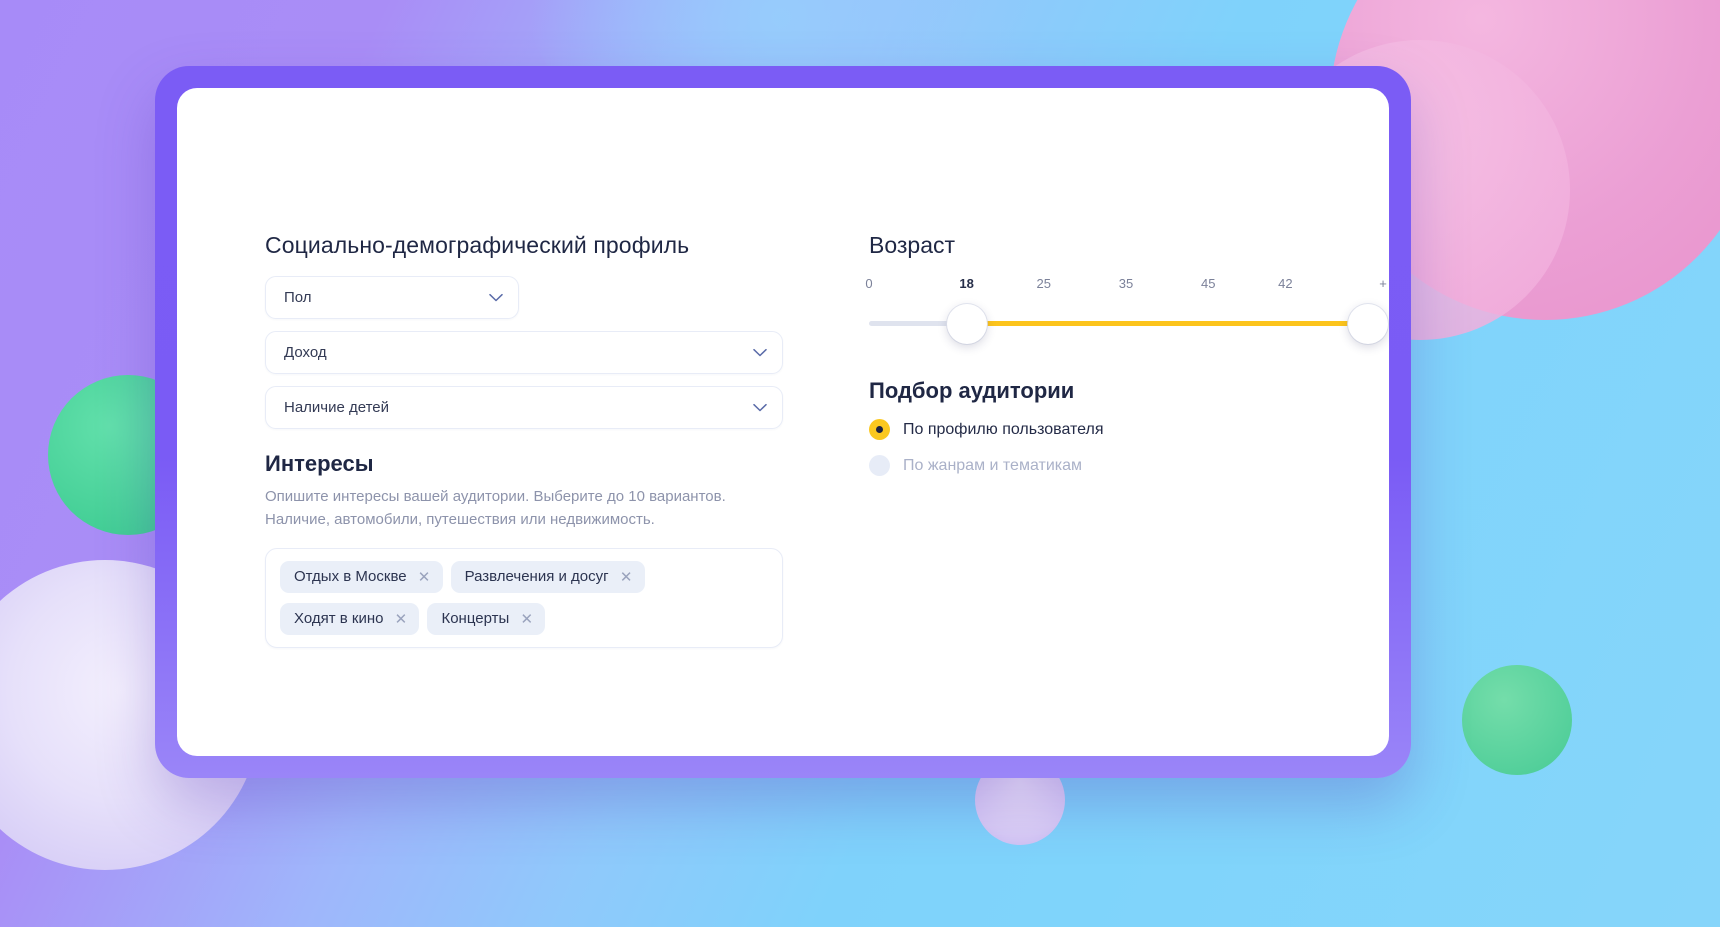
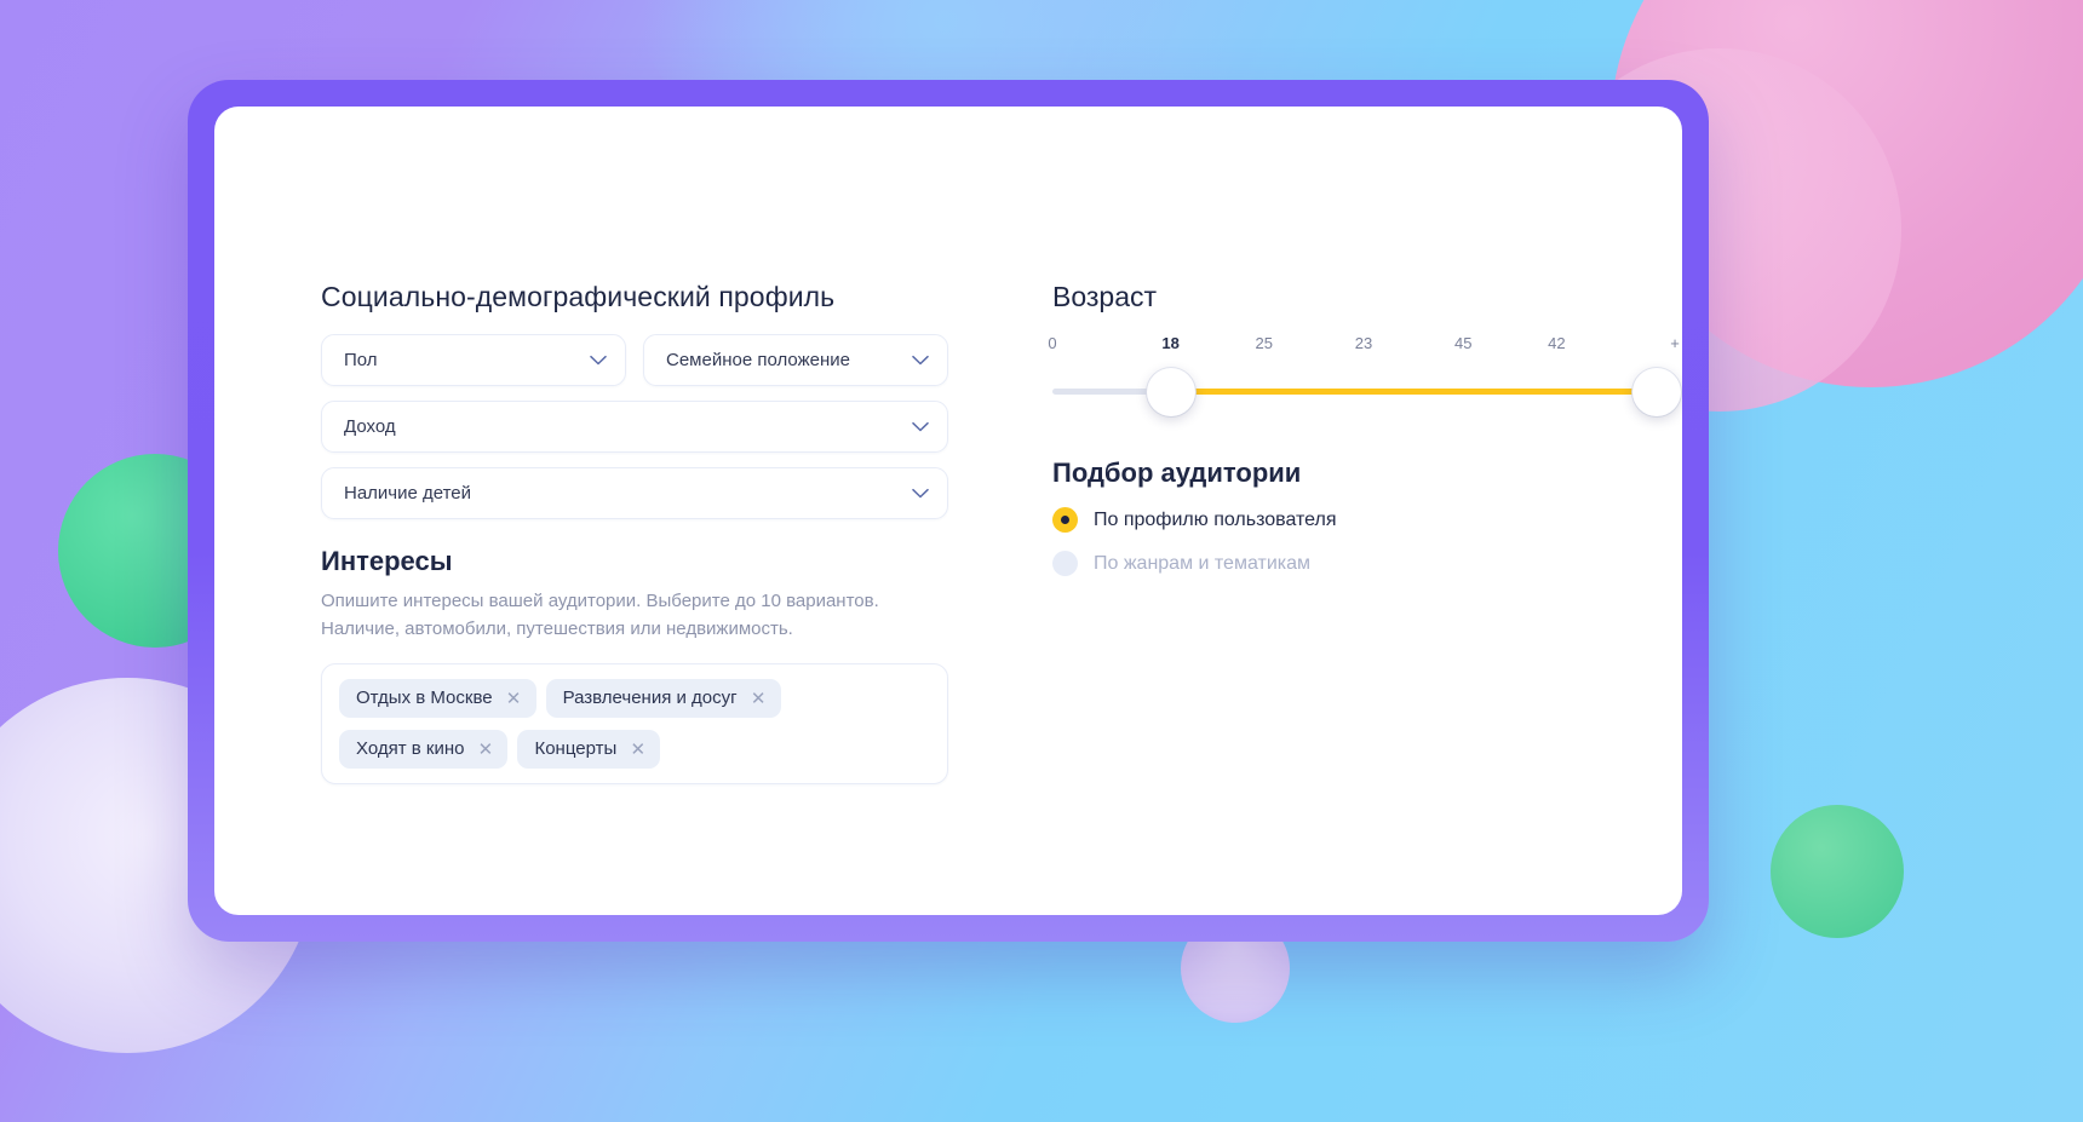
  Социально-демографический профиль
  Пол
+ Семейное положение
  Доход
  Наличие детей
  Интересы
  Опишите интересы вашей аудитории. Выберите до 10 вариантов.
  Наличие, автомобили, путешествия или недвижимость.
  Отдых в Москве
  ✕
  Развлечения и досуг
  ✕
  Ходят в кино
  ✕
  Концерты
  ✕
  Возраст
  0
  18
  25
- 35
+ 23
  45
  42
  +
  Подбор аудитории
  По профилю пользователя
  По жанрам и тематикам
